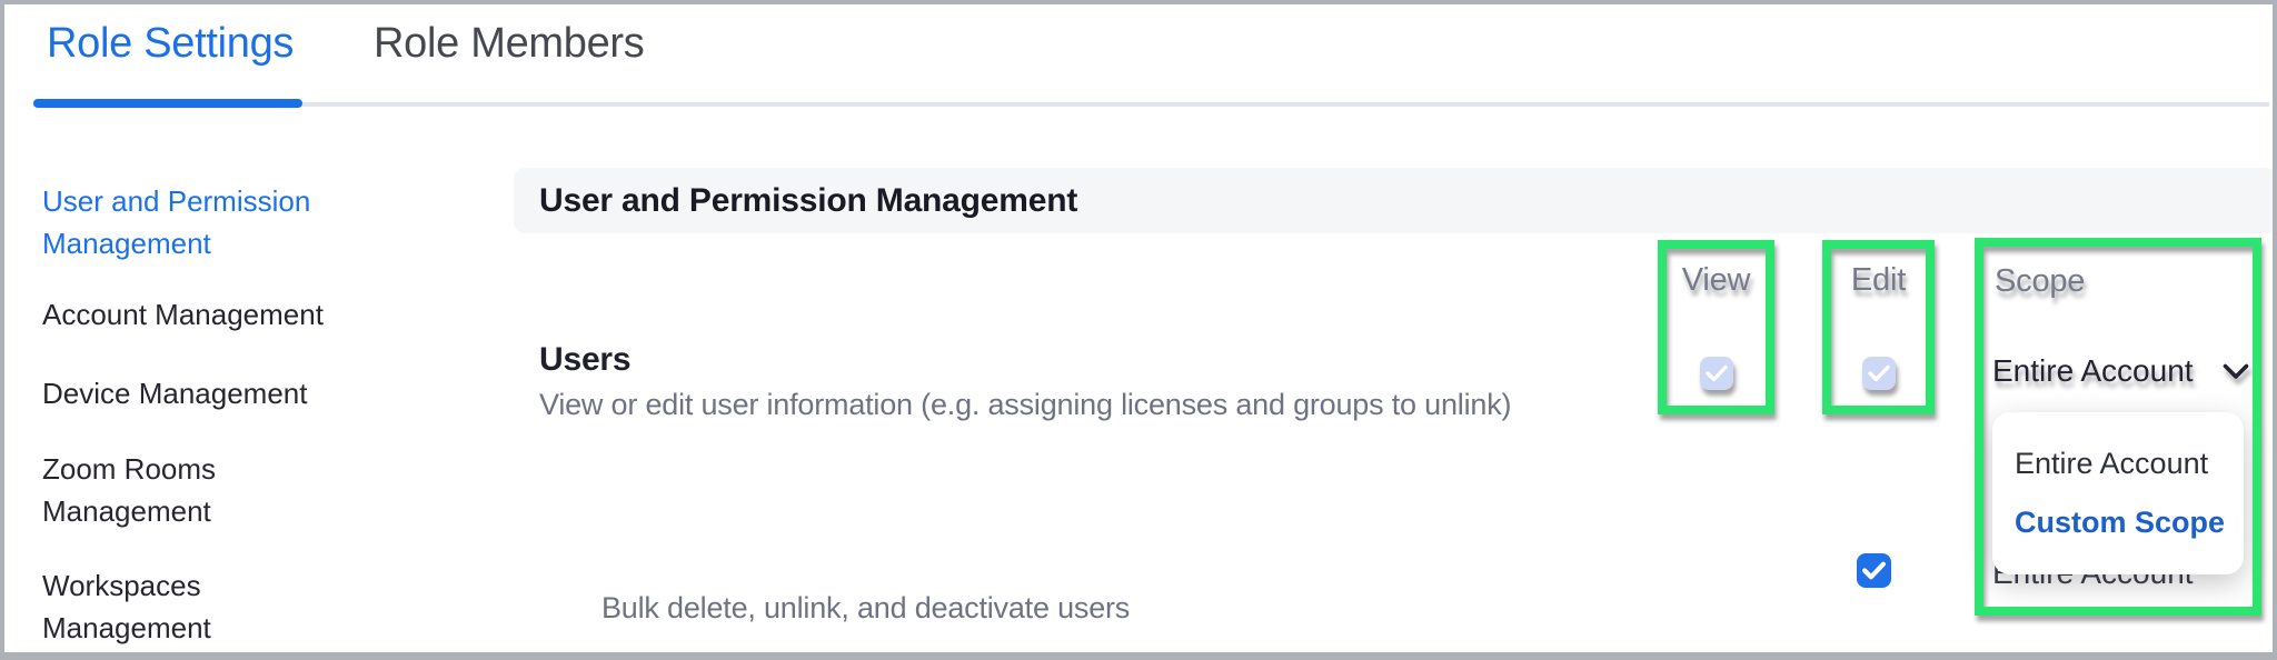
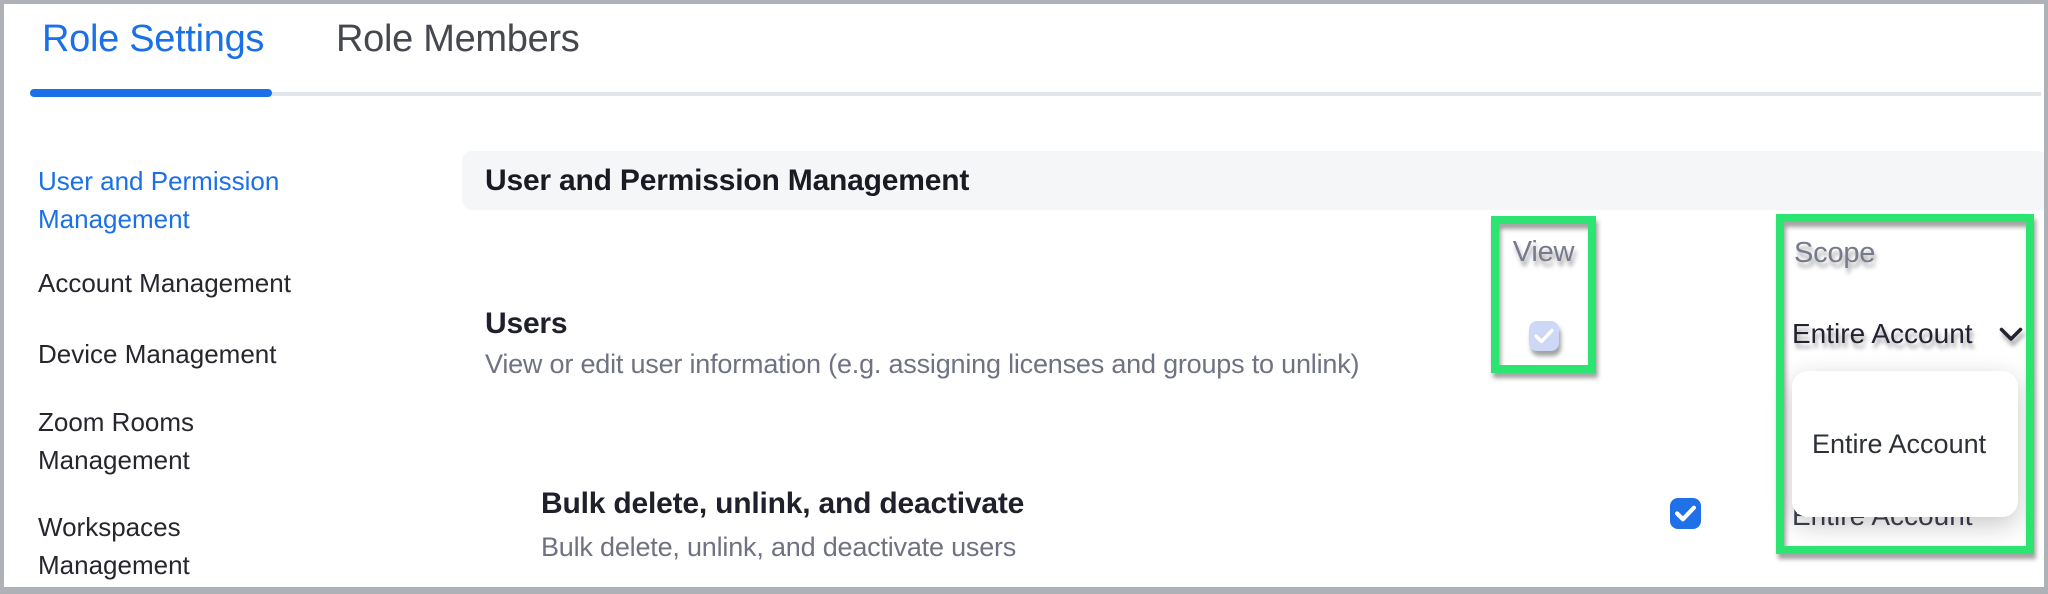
  Role Settings
  Role Members
  User and Permission
  Management
  Account Management
  Device Management
  Zoom Rooms
  Management
  Workspaces
  Management
  User and Permission Management
  Users
  View or edit user information (e.g. assigning licenses and groups to unlink)
+ Bulk delete, unlink, and deactivate
  Bulk delete, unlink, and deactivate users
  View
- Edit
  Scope
  Entire Account
  Entire Account
- Custom Scope
